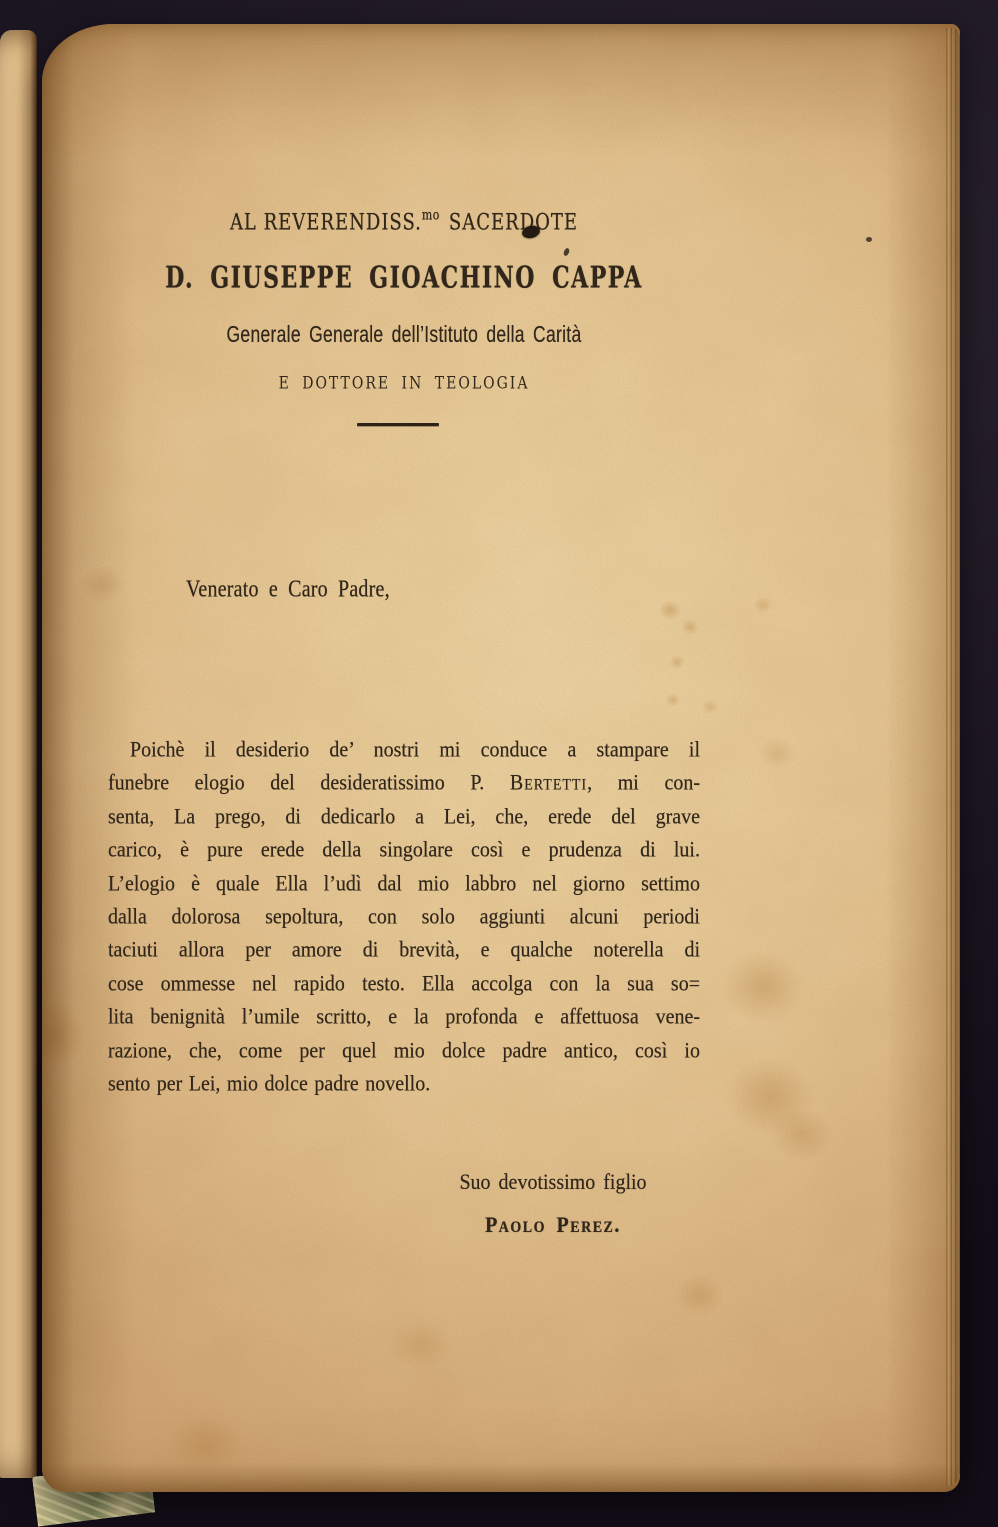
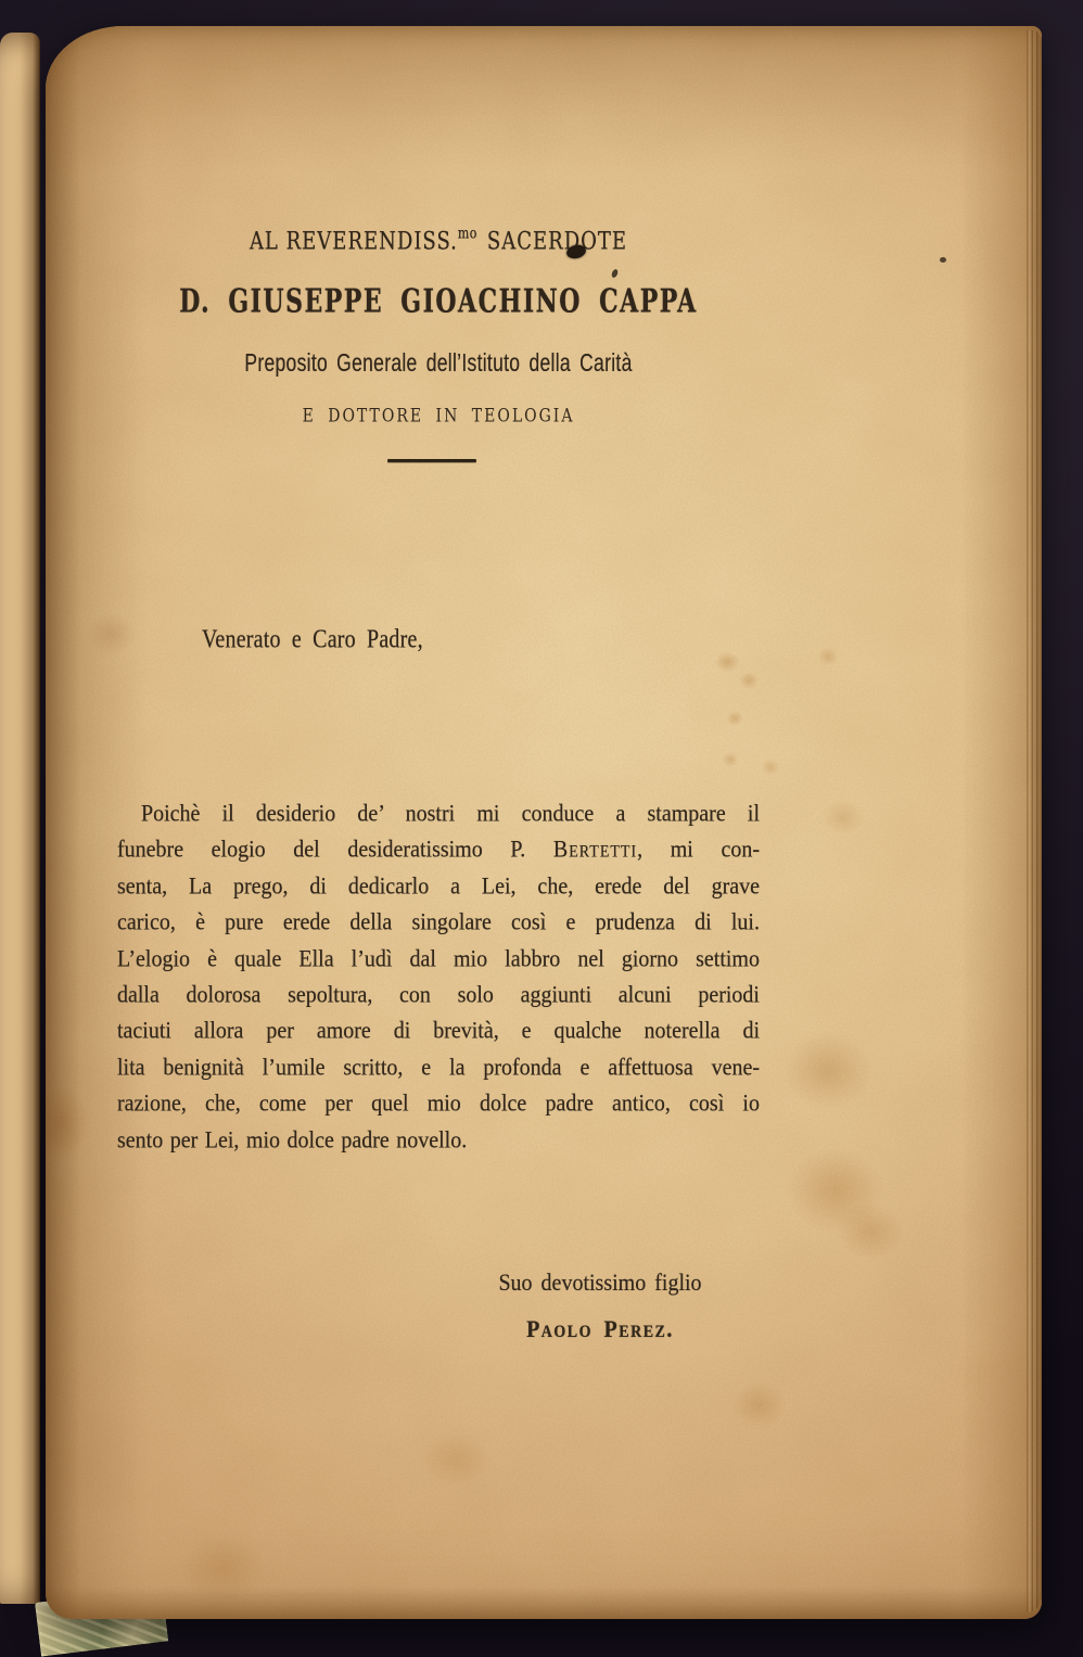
  AL REVERENDISS.mo SACERDOTE
  D. GIUSEPPE GIOACHINO CAPPA
- Generale Generale dell’Istituto della Carità
+ Preposito Generale dell’Istituto della Carità
  E DOTTORE IN TEOLOGIA
  Venerato e Caro Padre,
  Poichè il desiderio de’ nostri mi conduce a stampare il
  funebre elogio del desideratissimo P. Bertetti, mi con-
  senta, La prego, di dedicarlo a Lei, che, erede del grave
  carico, è pure erede della singolare così e prudenza di lui.
  L’elogio è quale Ella l’udì dal mio labbro nel giorno settimo
  dalla dolorosa sepoltura, con solo aggiunti alcuni periodi
  taciuti allora per amore di brevità, e qualche noterella di
- cose ommesse nel rapido testo. Ella accolga con la sua so=
  lita benignità l’umile scritto, e la profonda e affettuosa vene-
  razione, che, come per quel mio dolce padre antico, così io
  sento per Lei, mio dolce padre novello.
  Suo devotissimo figlio
  Paolo Perez.
